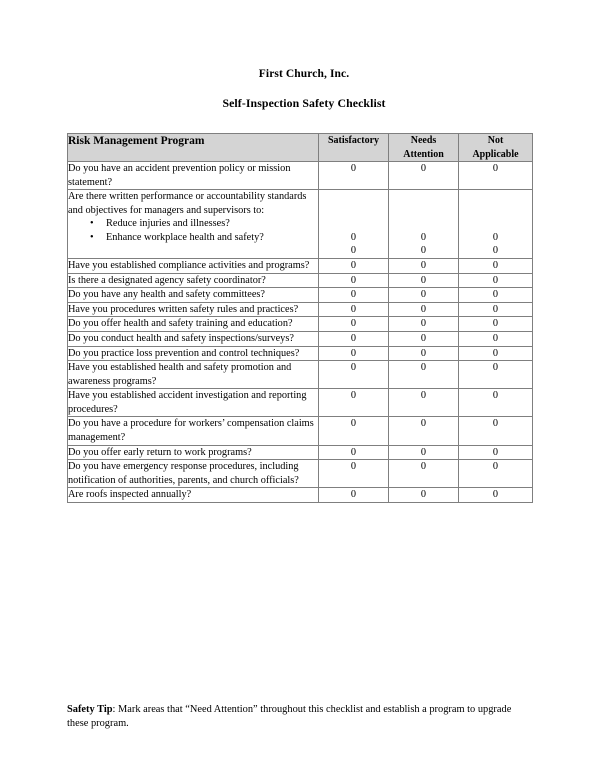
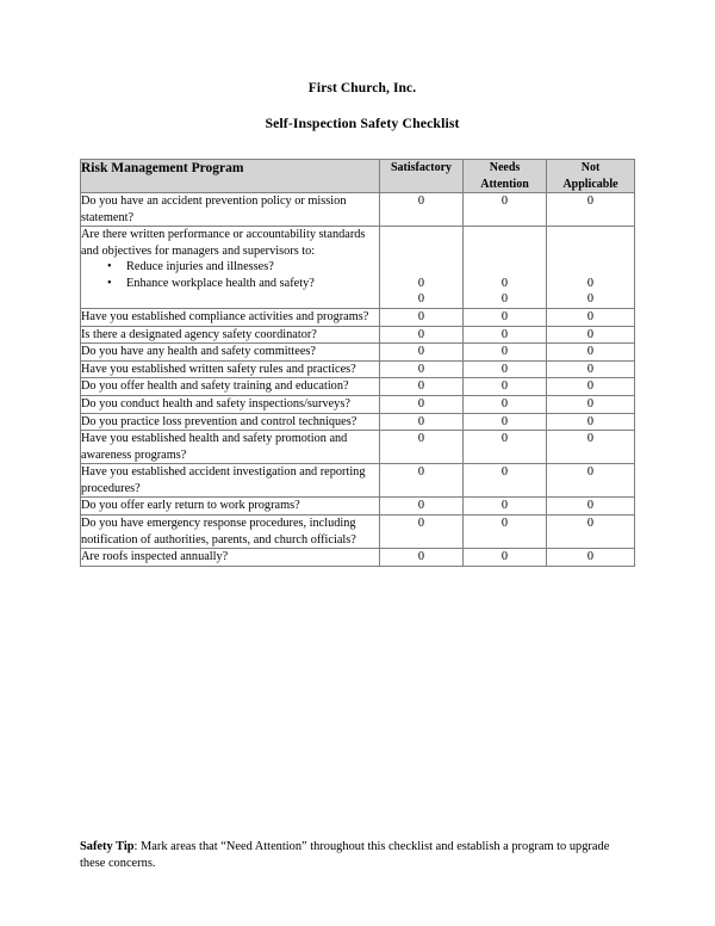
  First Church, Inc.
  Self-Inspection Safety Checklist
  Risk Management Program	Satisfactory	Needs Attention	Not Applicable
  Do you have an accident prevention policy or mission statement?	0	0	0
  Are there written performance or accountability standards and objectives for managers and supervisors to:Reduce injuries and illnesses?Enhance workplace health and safety?	00	00	00
  Have you established compliance activities and programs?	0	0	0
  Is there a designated agency safety coordinator?	0	0	0
  Do you have any health and safety committees?	0	0	0
- Have you procedures written safety rules and practices?	0	0	0
+ Have you established written safety rules and practices?	0	0	0
  Do you offer health and safety training and education?	0	0	0
  Do you conduct health and safety inspections/surveys?	0	0	0
  Do you practice loss prevention and control techniques?	0	0	0
  Have you established health and safety promotion and awareness programs?	0	0	0
  Have you established accident investigation and reporting procedures?	0	0	0
- Do you have a procedure for workers’ compensation claims management?	0	0	0
  Do you offer early return to work programs?	0	0	0
  Do you have emergency response procedures, including notification of authorities, parents, and church officials?	0	0	0
  Are roofs inspected annually?	0	0	0
- Safety Tip: Mark areas that “Need Attention” throughout this checklist and establish a program to upgrade these program.
+ Safety Tip: Mark areas that “Need Attention” throughout this checklist and establish a program to upgrade these concerns.
